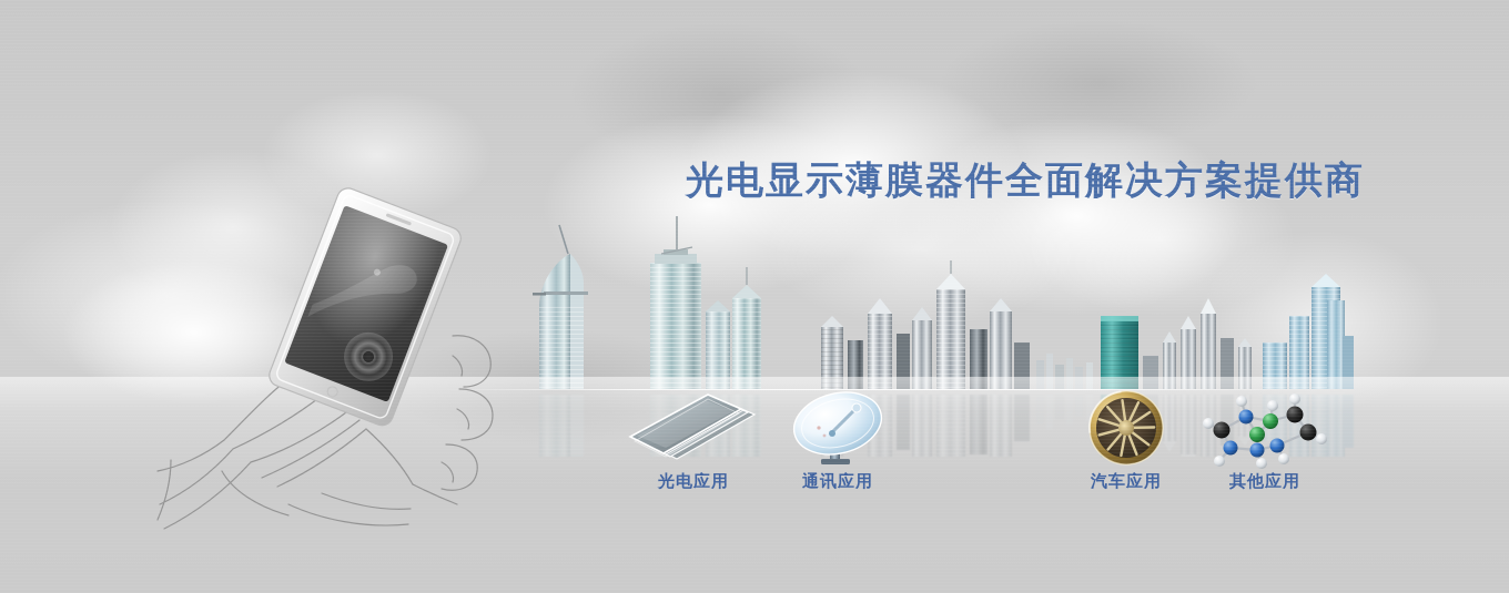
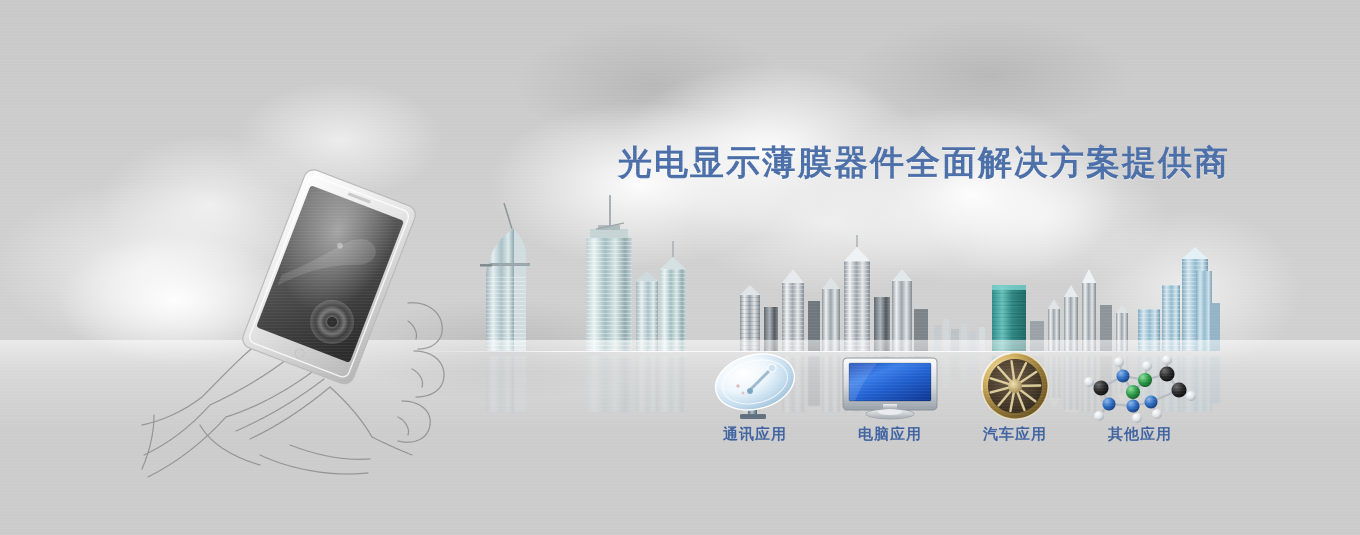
  光电显示薄膜器件全面解决方案提供商
- 光电应用
  通讯应用
+ 电脑应用
  汽车应用
  其他应用
